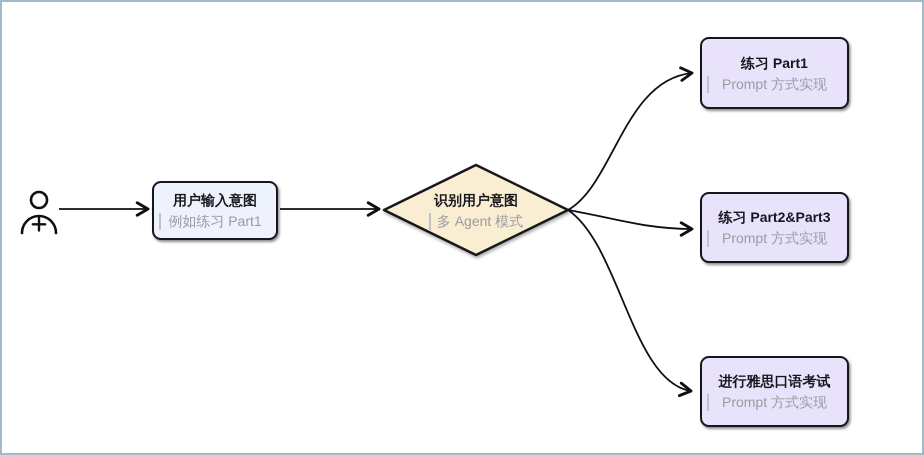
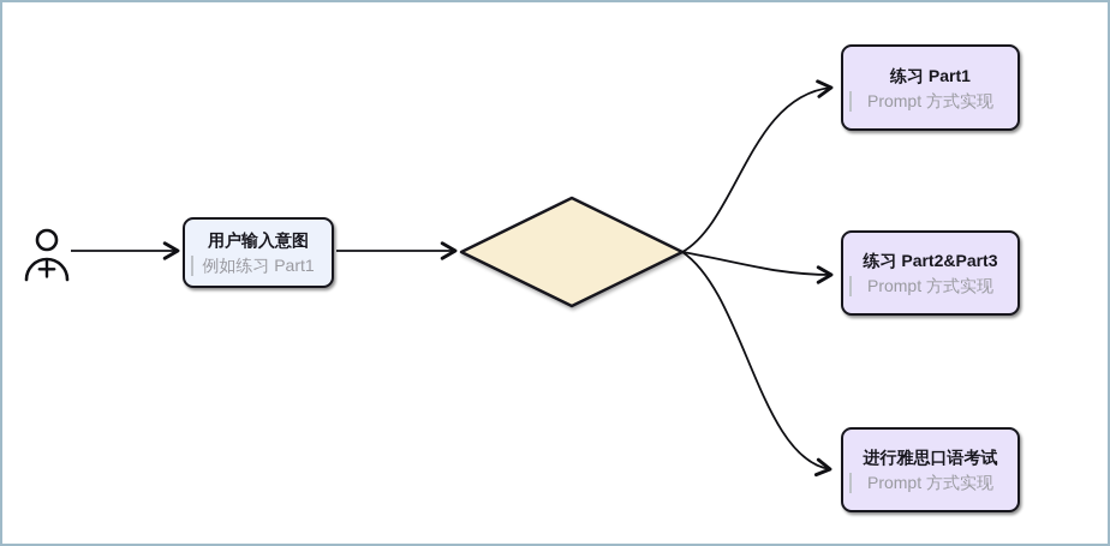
  用户输入意图
  例如练习 Part1
- 识别用户意图
- 多 Agent 模式
  练习 Part1
  Prompt 方式实现
  练习 Part2&Part3
  Prompt 方式实现
  进行雅思口语考试
  Prompt 方式实现
